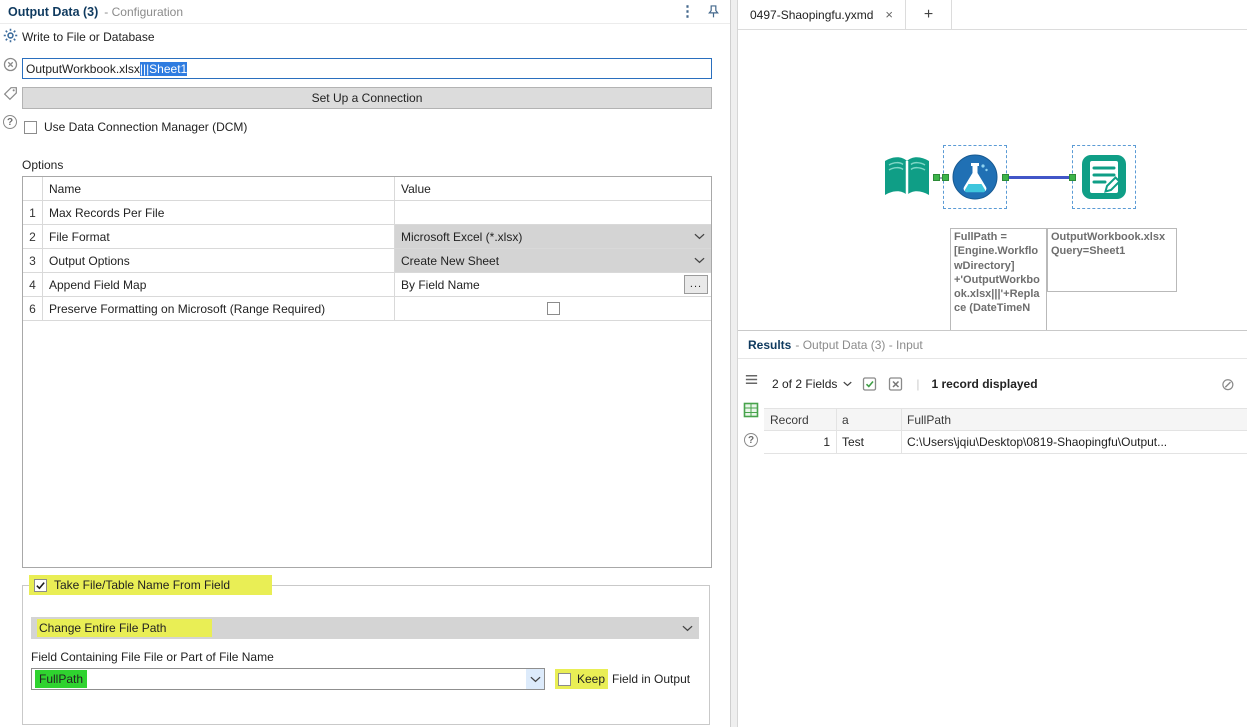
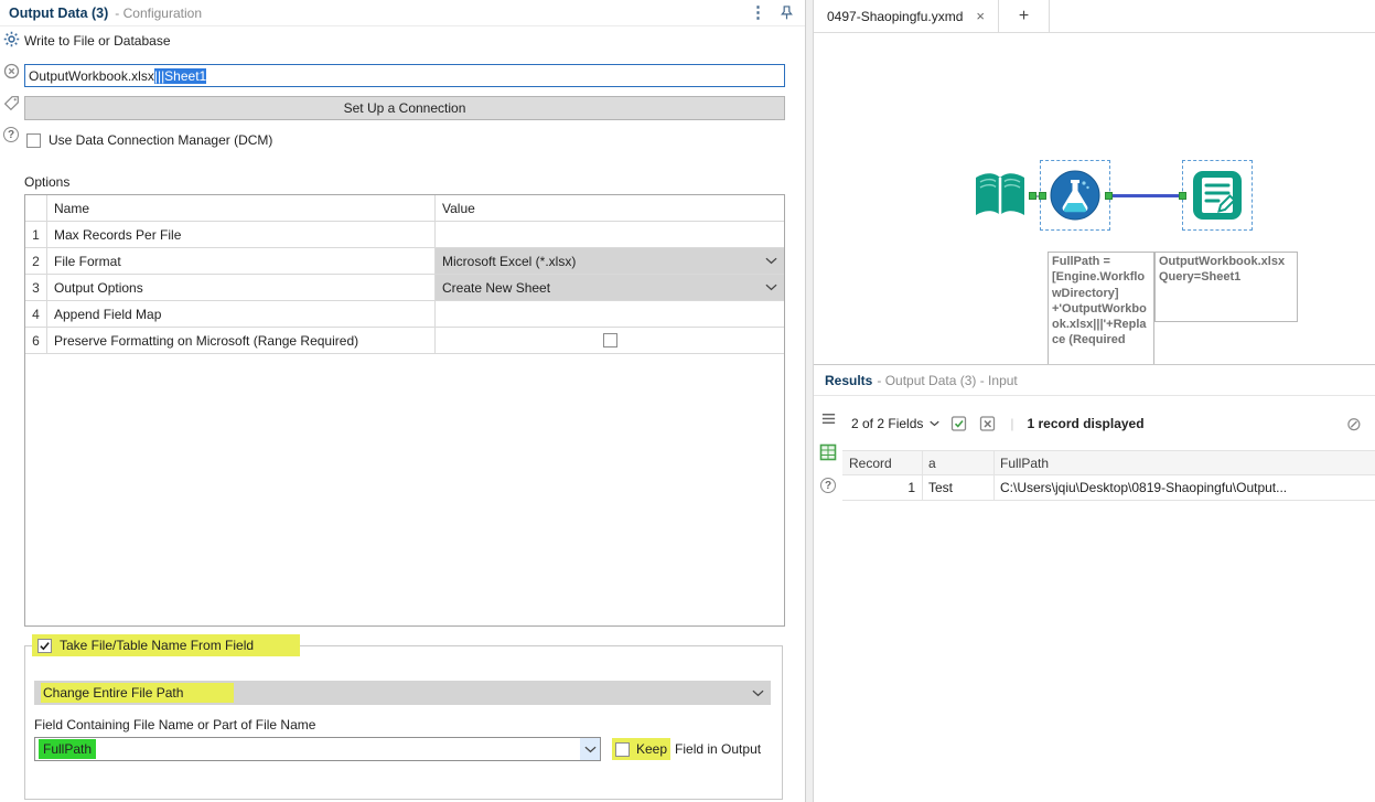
  Output Data (3)
  - Configuration
  ⋮
  ?
  Write to File or Database
  OutputWorkbook.xlsx
  |||Sheet1
  Set Up a Connection
  Use Data Connection Manager (DCM)
  Options
  Name
  Value
  1
  Max Records Per File
  2
  File Format
  Microsoft Excel (*.xlsx)
  3
  Output Options
  Create New Sheet
  4
  Append Field Map
- By Field Name
- ...
  6
  Preserve Formatting on Microsoft (Range Required)
  Take File/Table Name From Field
  Change Entire File Path
- Field Containing File File or Part of File Name
+ Field Containing File Name or Part of File Name
  FullPath
  Keep
  Field in Output
  0497-Shaopingfu.yxmd
  ×
  +
- FullPath = [Engine.WorkflowDirectory] +'OutputWorkbook.xlsx|||'+Replace (DateTimeN
+ FullPath = [Engine.WorkflowDirectory] +'OutputWorkbook.xlsx|||'+Replace (Required
  OutputWorkbook.xlsx
  Query=Sheet1
  Results
  - Output Data (3) - Input
  ?
  2 of 2 Fields
  |
  1 record displayed
  ⊘
  Record
  a
  FullPath
  1
  Test
  C:\Users\jqiu\Desktop\0819-Shaopingfu\Output...
